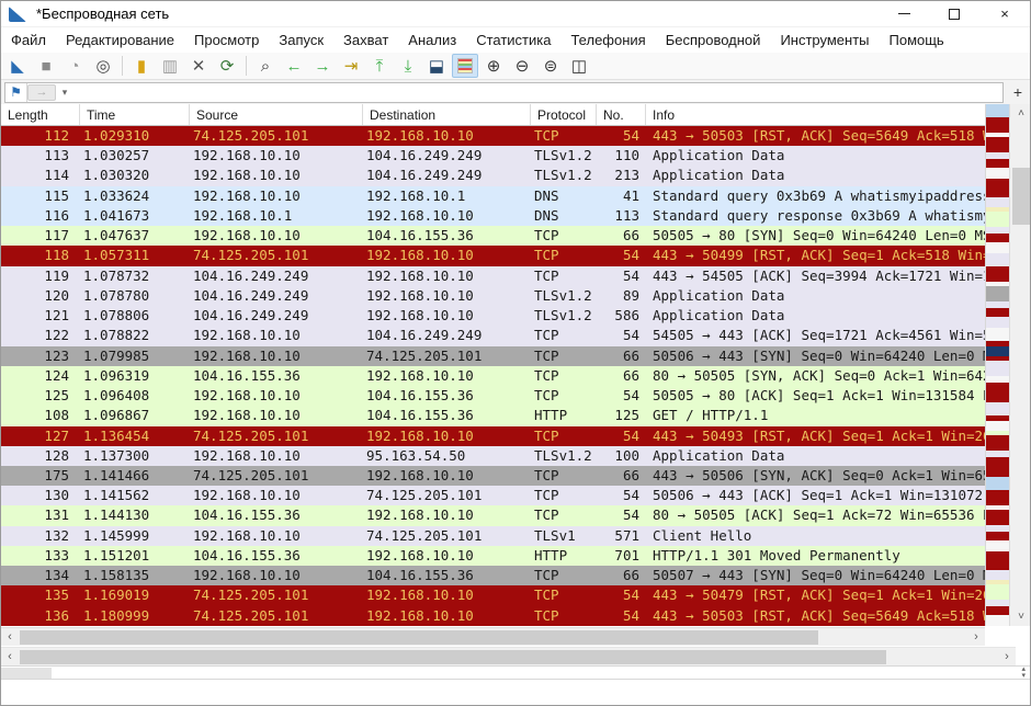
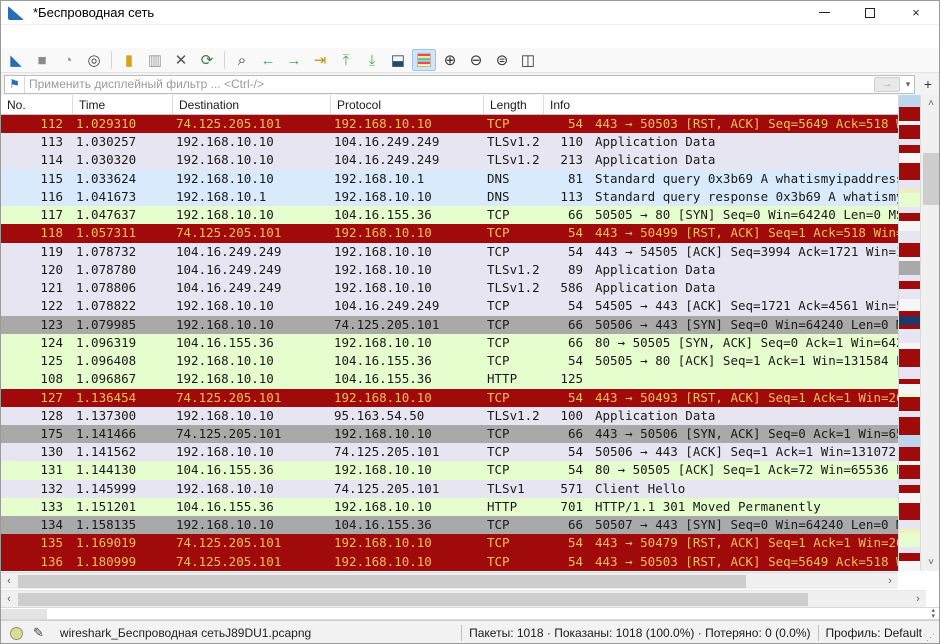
  *Беспроводная сеть
  ×
- Файл
- Редактирование
- Просмотр
- Запуск
- Захват
- Анализ
- Статистика
- Телефония
- Беспроводной
- Инструменты
- Помощь
  ◣
  ■
  ◔
  ◎
  ▮
  ▥
  ✕
  ⟳
  ⌕
  ←
  →
  ⇥
  ⤒
  ⤓
  ⬓
  ⊕
  ⊖
  ⊜
  ◫
  ⚑
+ Применить дисплейный фильтр ... <Ctrl-/>
  →
  ▾
  +
- Length
+ No.
  Time
- Source
  Destination
  Protocol
- No.
+ Length
  Info
  112
  1.029310
  74.125.205.101
  192.168.10.10
  TCP
  54
  443 → 50503 [RST, ACK] Seq=5649 Ack=518
  113
  1.030257
  192.168.10.10
  104.16.249.249
  TLSv1.2
  110
  Application Data
  114
  1.030320
  192.168.10.10
  104.16.249.249
  TLSv1.2
  213
  Application Data
  115
  1.033624
  192.168.10.10
  192.168.10.1
  DNS
- 41
+ 81
  Standard query 0x3b69 A whatismyipaddres
  116
  1.041673
  192.168.10.1
  192.168.10.10
  DNS
  113
  Standard query response 0x3b69 A whatism
  117
  1.047637
  192.168.10.10
  104.16.155.36
  TCP
  66
  50505 → 80 [SYN] Seq=0 Win=64240 Len=0 M
  118
  1.057311
  74.125.205.101
  192.168.10.10
  TCP
  54
  443 → 50499 [RST, ACK] Seq=1 Ack=518 Win
  119
  1.078732
  104.16.249.249
  192.168.10.10
  TCP
  54
  443 → 54505 [ACK] Seq=3994 Ack=1721 Win=
  120
  1.078780
  104.16.249.249
  192.168.10.10
  TLSv1.2
  89
  Application Data
  121
  1.078806
  104.16.249.249
  192.168.10.10
  TLSv1.2
  586
  Application Data
  122
  1.078822
  192.168.10.10
  104.16.249.249
  TCP
  54
  54505 → 443 [ACK] Seq=1721 Ack=4561 Win=
  123
  1.079985
  192.168.10.10
  74.125.205.101
  TCP
  66
  50506 → 443 [SYN] Seq=0 Win=64240 Len=0
  124
  1.096319
  104.16.155.36
  192.168.10.10
  TCP
  66
  125
  1.096408
  192.168.10.10
  104.16.155.36
  TCP
  54
  50505 → 80 [ACK] Seq=1 Ack=1 Win=131584
  108
  1.096867
  192.168.10.10
  104.16.155.36
  HTTP
  125
- GET / HTTP/1.1
  127
  1.136454
  74.125.205.101
  192.168.10.10
  TCP
  54
  443 → 50493 [RST, ACK] Seq=1 Ack=1 Win=2
  128
  1.137300
  192.168.10.10
  95.163.54.50
  TLSv1.2
  100
  Application Data
  175
  1.141466
  74.125.205.101
  192.168.10.10
  TCP
  66
  130
  1.141562
  192.168.10.10
  74.125.205.101
  TCP
  54
  50506 → 443 [ACK] Seq=1 Ack=1 Win=131072
  131
  1.144130
  104.16.155.36
  192.168.10.10
  TCP
  54
  80 → 50505 [ACK] Seq=1 Ack=72 Win=65536
  132
  1.145999
  192.168.10.10
  74.125.205.101
  TLSv1
  571
  Client Hello
  133
  1.151201
  104.16.155.36
  192.168.10.10
  HTTP
  701
  HTTP/1.1 301 Moved Permanently
  134
  1.158135
  192.168.10.10
  104.16.155.36
  TCP
  66
  50507 → 443 [SYN] Seq=0 Win=64240 Len=0
  135
  1.169019
  74.125.205.101
  192.168.10.10
  TCP
  54
  443 → 50479 [RST, ACK] Seq=1 Ack=1 Win=2
  136
  1.180999
  74.125.205.101
  192.168.10.10
  TCP
  54
  443 → 50503 [RST, ACK] Seq=5649 Ack=518
  ˄
  ˅
  ‹
  ›
  ‹
  ›
+ ✎
+ wireshark_Беспроводная сетьJ89DU1.pcapng
+ Пакеты: 1018 · Показаны: 1018 (100.0%) · Потеряно: 0 (0.0%)
+ Профиль: Default
+ ⋰
